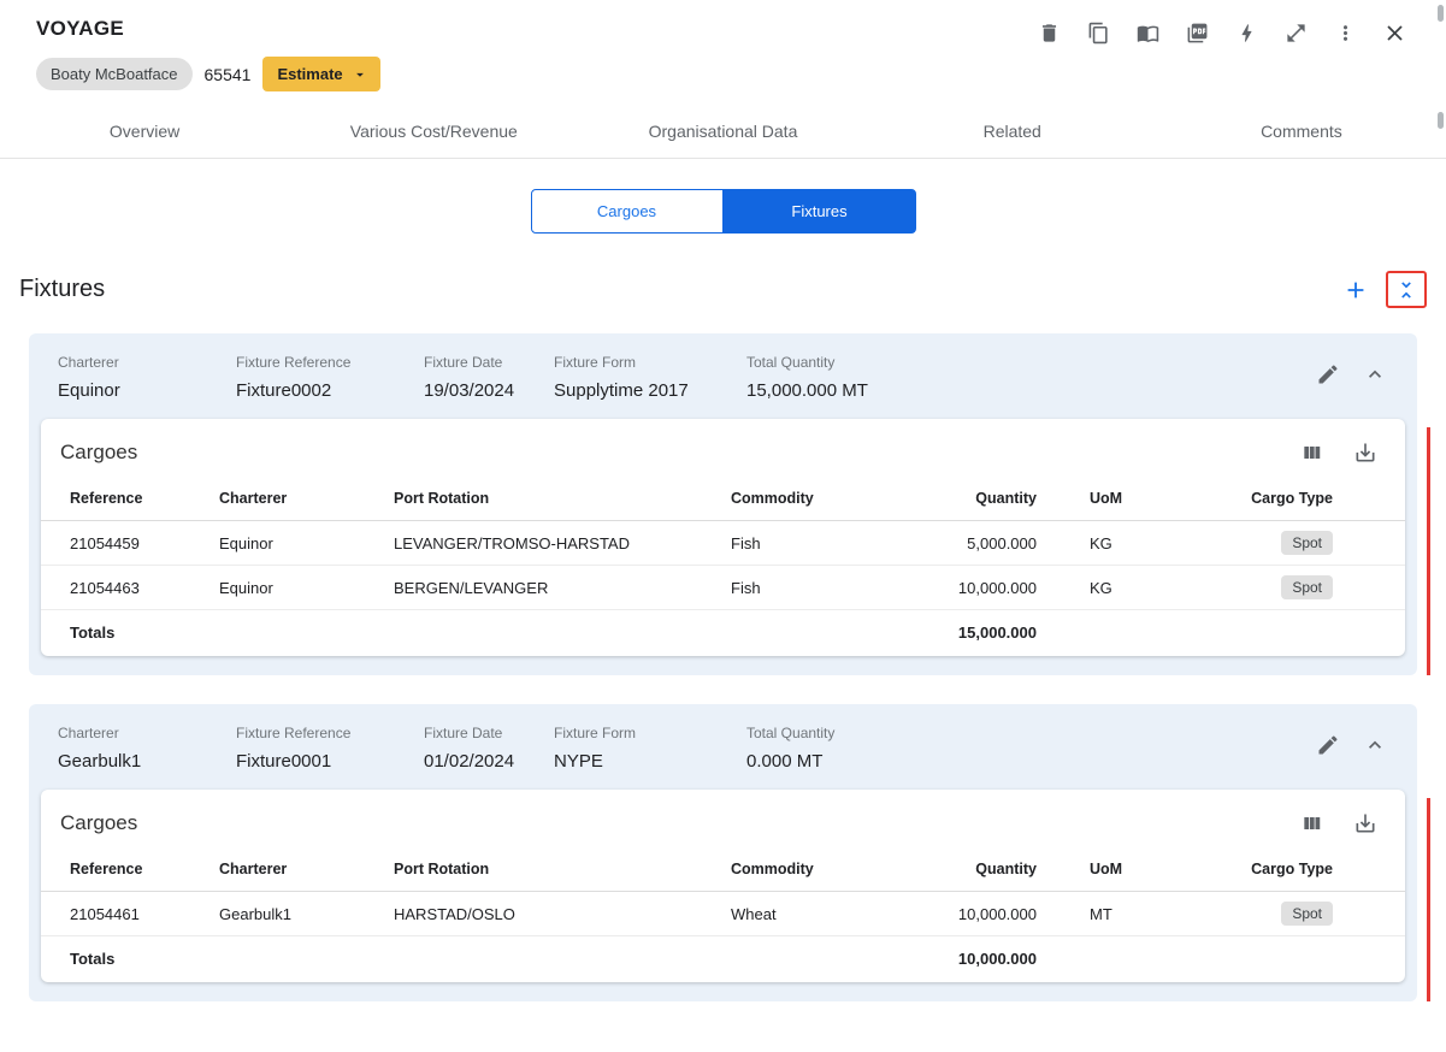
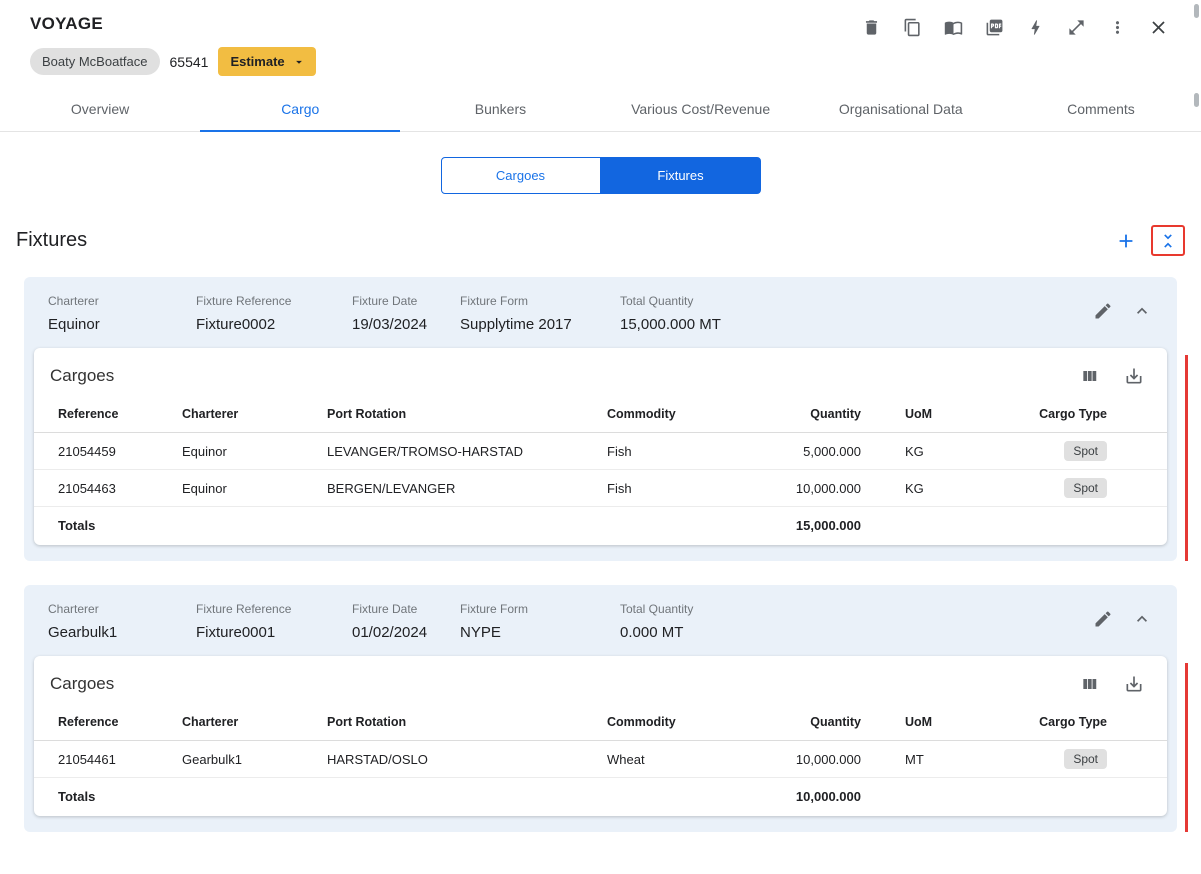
  VOYAGE
  Boaty McBoatface
  65541
  Estimate
  Overview
+ Cargo
+ Bunkers
  Various Cost/Revenue
  Organisational Data
- Related
  Comments
  Cargoes
  Fixtures
  Fixtures
  Charterer
  Equinor
  Fixture Reference
  Fixture0002
  Fixture Date
  19/03/2024
  Fixture Form
  Supplytime 2017
  Total Quantity
  15,000.000 MT
  Cargoes
  Reference	Charterer	Port Rotation	Commodity	Quantity	UoM	Cargo Type
  21054459	Equinor	LEVANGER/TROMSO-HARSTAD	Fish	5,000.000	KG	Spot
  21054463	Equinor	BERGEN/LEVANGER	Fish	10,000.000	KG	Spot
  Totals				15,000.000
  Charterer
  Gearbulk1
  Fixture Reference
  Fixture0001
  Fixture Date
  01/02/2024
  Fixture Form
  NYPE
  Total Quantity
  0.000 MT
  Cargoes
  Reference	Charterer	Port Rotation	Commodity	Quantity	UoM	Cargo Type
  21054461	Gearbulk1	HARSTAD/OSLO	Wheat	10,000.000	MT	Spot
  Totals				10,000.000
